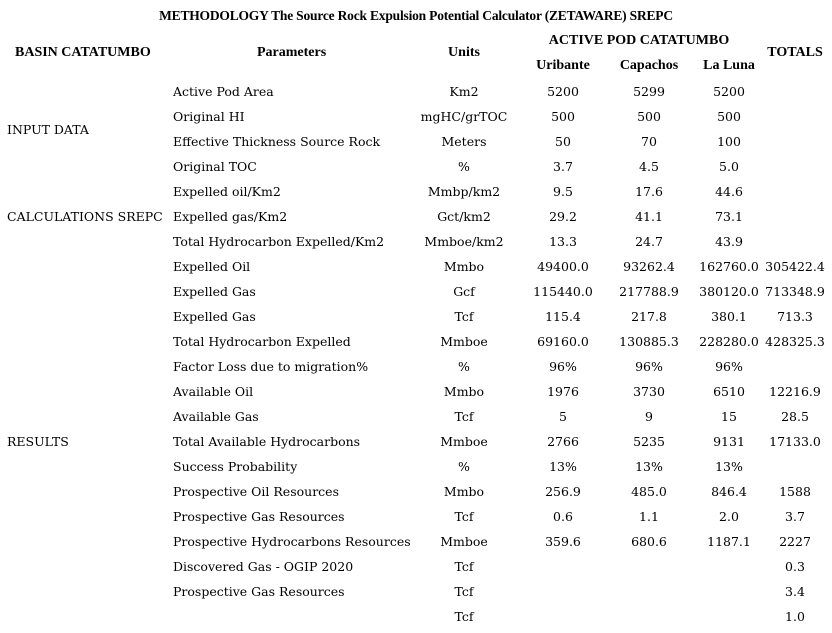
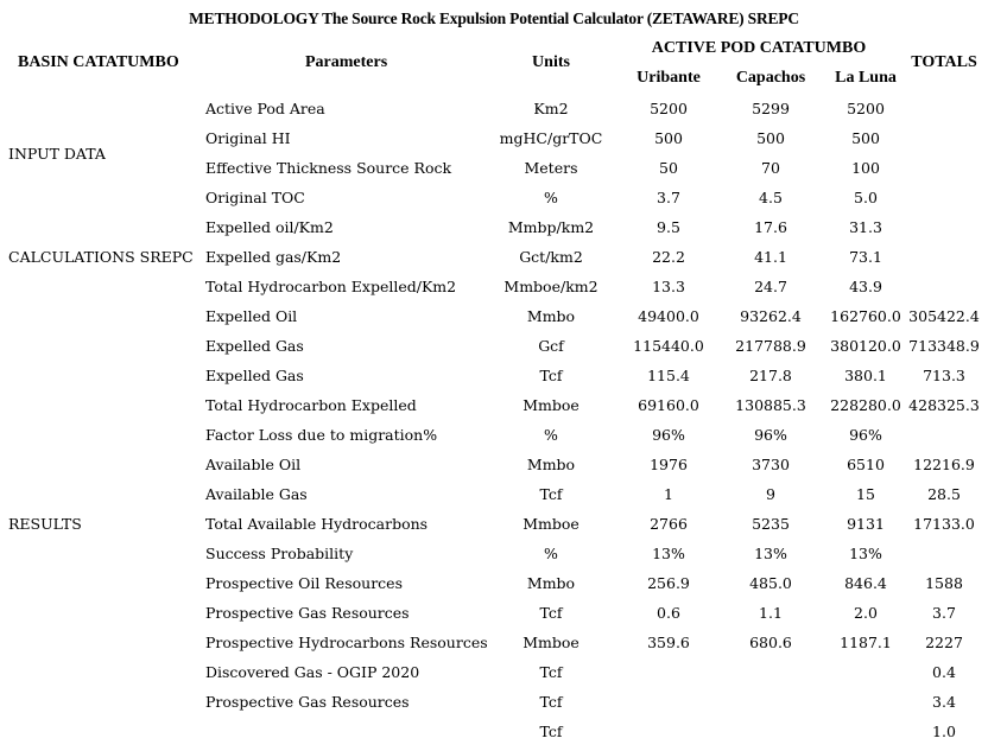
  METHODOLOGY The Source Rock Expulsion Potential Calculator (ZETAWARE) SREPC
  BASIN CATATUMBO
  Parameters
  Units
  ACTIVE POD CATATUMBO
  Uribante
  Capachos
  La Luna
  TOTALS
  INPUT DATA
  CALCULATIONS SREPC
  RESULTS
  Active Pod Area
  Km2
  5200
  5299
  5200
  Original HI
  mgHC/grTOC
  500
  500
  500
  Effective Thickness Source Rock
  Meters
  50
  70
  100
  Original TOC
  %
  3.7
  4.5
  5.0
  Expelled oil/Km2
  Mmbp/km2
  9.5
  17.6
- 44.6
+ 31.3
  Expelled gas/Km2
  Gct/km2
- 29.2
+ 22.2
  41.1
  73.1
  Total Hydrocarbon Expelled/Km2
  Mmboe/km2
  13.3
  24.7
  43.9
  Expelled Oil
  Mmbo
  49400.0
  93262.4
  162760.0
  305422.4
  Expelled Gas
  Gcf
  115440.0
  217788.9
  380120.0
  713348.9
  Expelled Gas
  Tcf
  115.4
  217.8
  380.1
  713.3
  Total Hydrocarbon Expelled
  Mmboe
  69160.0
  130885.3
  228280.0
  428325.3
  Factor Loss due to migration%
  %
  96%
  96%
  96%
  Available Oil
  Mmbo
  1976
  3730
  6510
  12216.9
  Available Gas
  Tcf
- 5
+ 1
  9
  15
  28.5
  Total Available Hydrocarbons
  Mmboe
  2766
  5235
  9131
  17133.0
  Success Probability
  %
  13%
  13%
  13%
  Prospective Oil Resources
  Mmbo
  256.9
  485.0
  846.4
  1588
  Prospective Gas Resources
  Tcf
  0.6
  1.1
  2.0
  3.7
  Prospective Hydrocarbons Resources
  Mmboe
  359.6
  680.6
  1187.1
  2227
  Discovered Gas - OGIP 2020
  Tcf
- 0.3
+ 0.4
  Prospective Gas Resources
  Tcf
  3.4
  Tcf
  1.0
